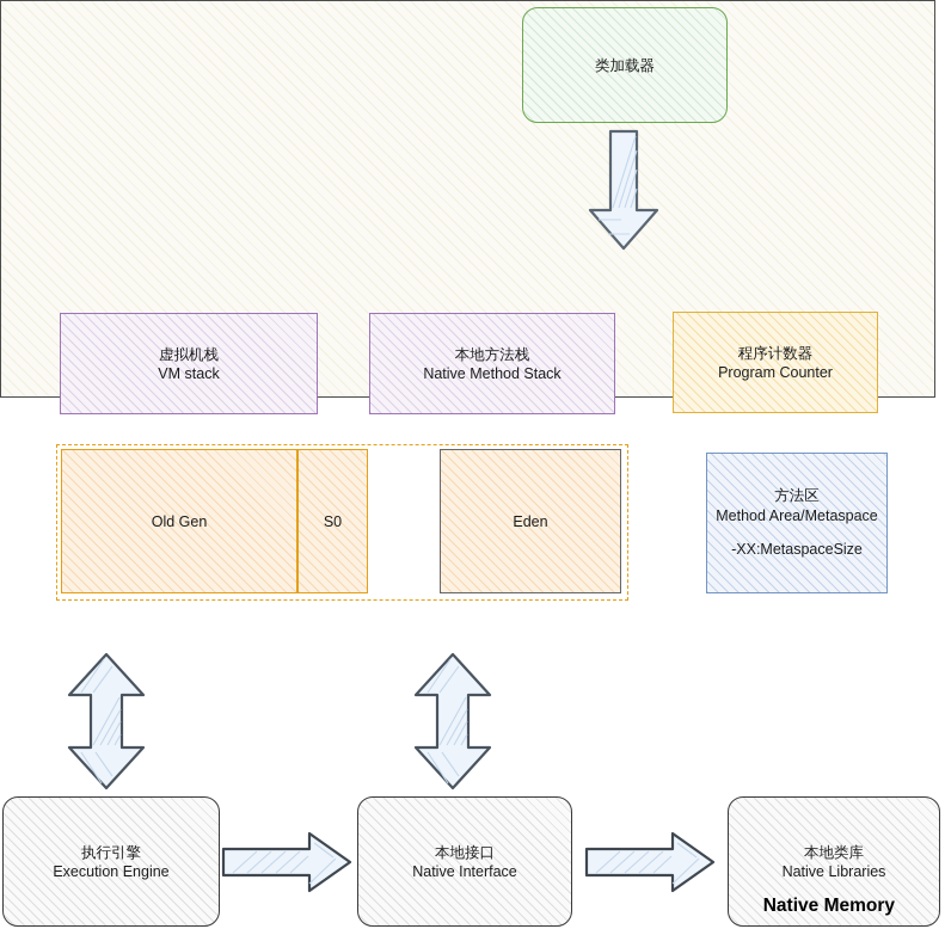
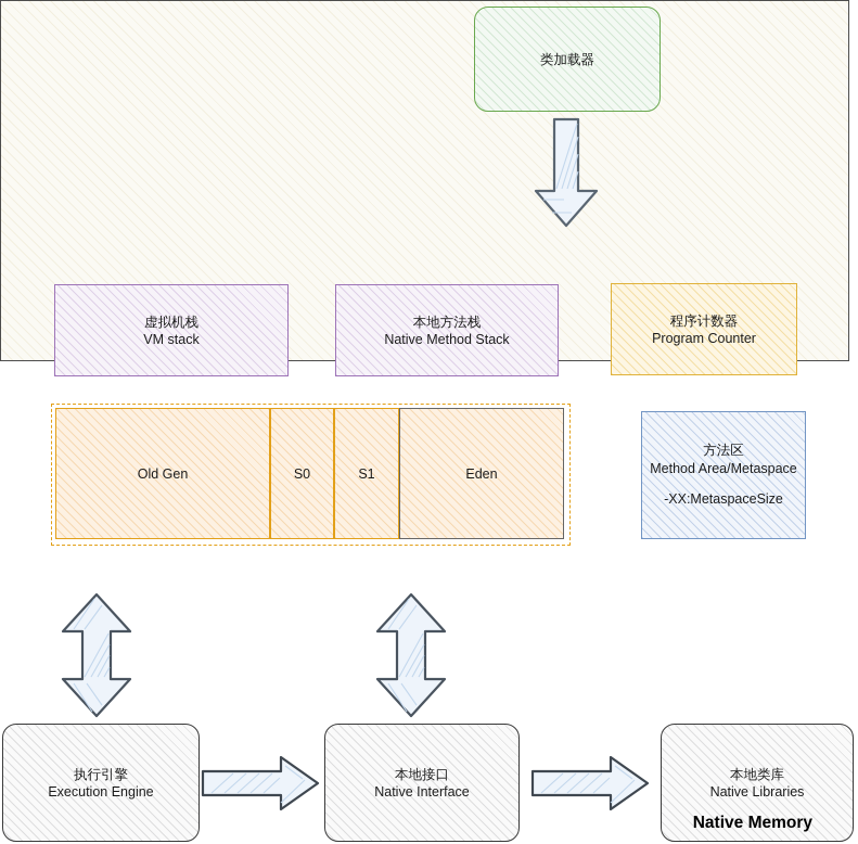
  类加载器
  Native Memory
  虚拟机栈
  VM stack
  本地方法栈
  Native Method Stack
  程序计数器
  Program Counter
  Old Gen
  S0
+ S1
  Eden
  方法区
  Method Area/Metaspace
  -XX:MetaspaceSize
  执行引擎
  Execution Engine
  本地接口
  Native Interface
  本地类库
  Native Libraries
